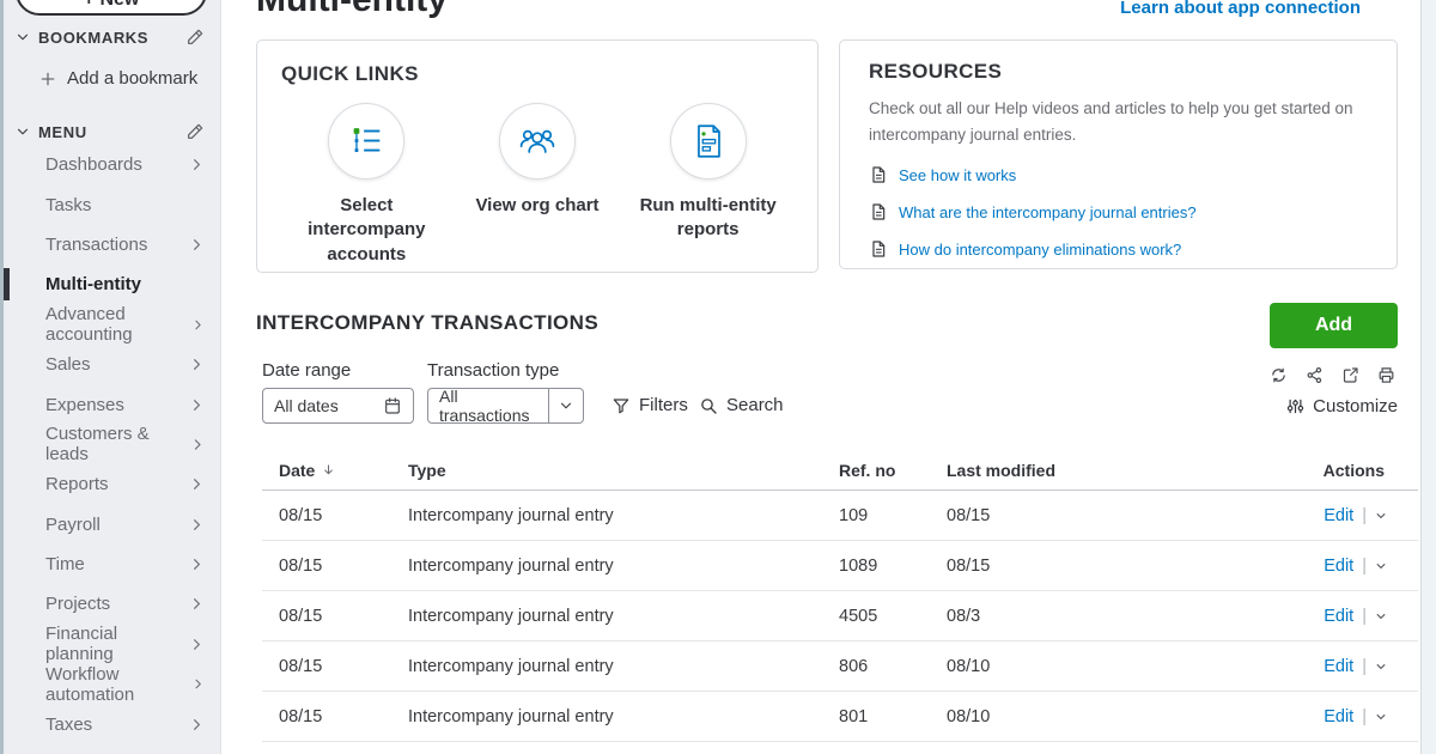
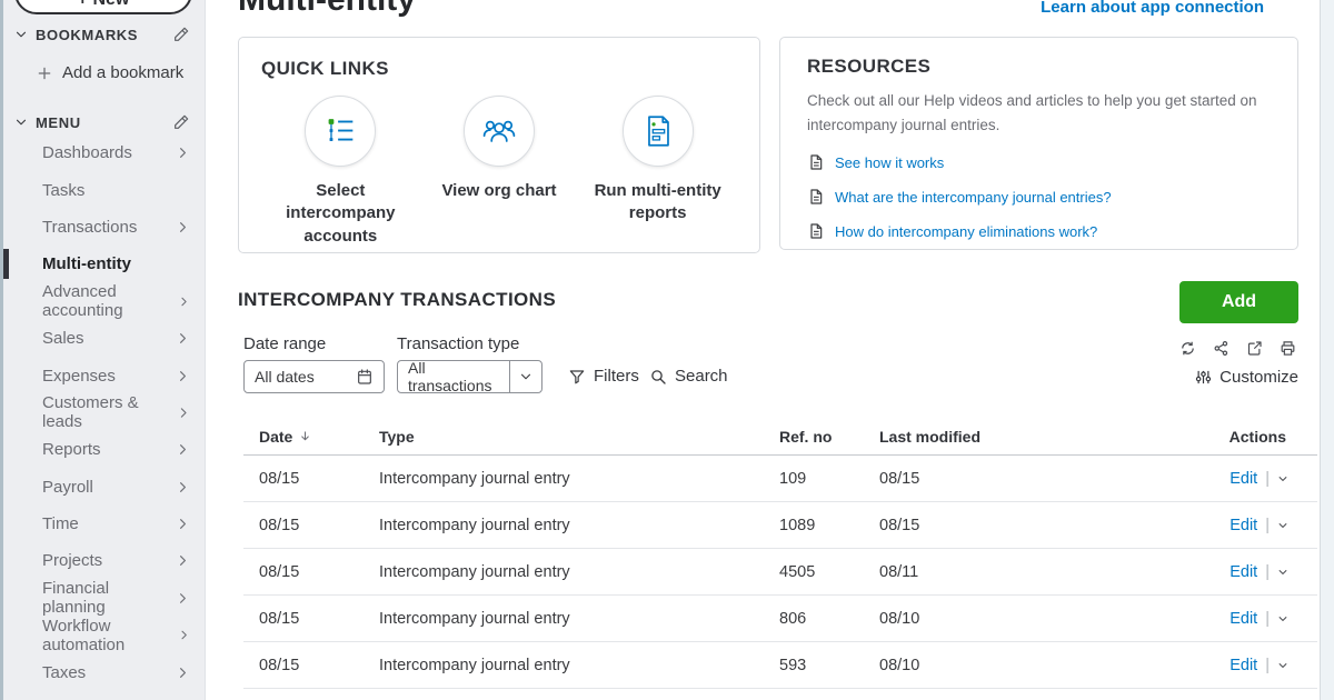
  BOOKMARKS
  Add a bookmark
  MENU
  Dashboards
  Tasks
  Transactions
  Multi-entity
  Advanced accounting
  Sales
  Expenses
  Customers & leads
  Reports
  Payroll
  Time
  Projects
  Financial planning
  Workflow automation
  Taxes
  Learn about app connection
  QUICK LINKS
  Select intercompany accounts
  View org chart
  Run multi-entity reports
  RESOURCES
  Check out all our Help videos and articles to help you get started on intercompany journal entries.
  See how it works
  What are the intercompany journal entries?
  How do intercompany eliminations work?
  INTERCOMPANY TRANSACTIONS
  Add
  Customize
  Date range
  Transaction type
  All dates
  All transactions
  Filters
  Search
  Date
  Type
  Ref. no
  Last modified
  Actions
  08/15
  Intercompany journal entry
  109
  08/15
  Edit
  |
  08/15
  Intercompany journal entry
  1089
  08/15
  Edit
  |
  08/15
  Intercompany journal entry
  4505
- 08/3
+ 08/11
  Edit
  |
  08/15
  Intercompany journal entry
  806
  08/10
  Edit
  |
  08/15
  Intercompany journal entry
- 801
+ 593
  08/10
  Edit
  |
